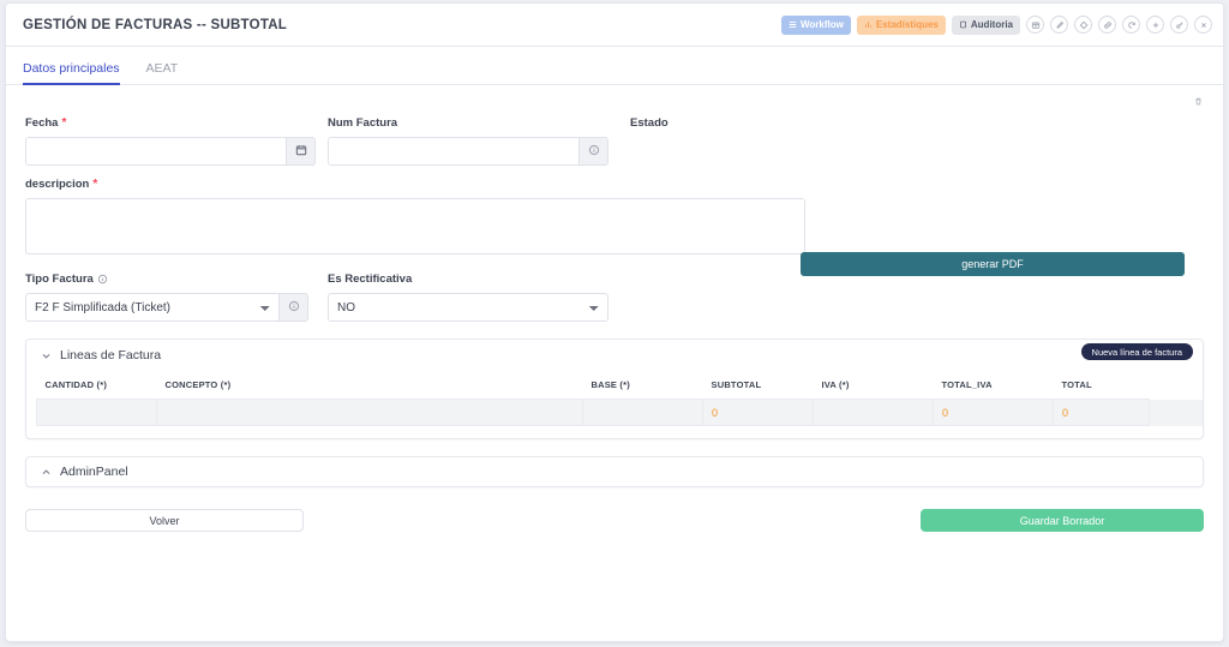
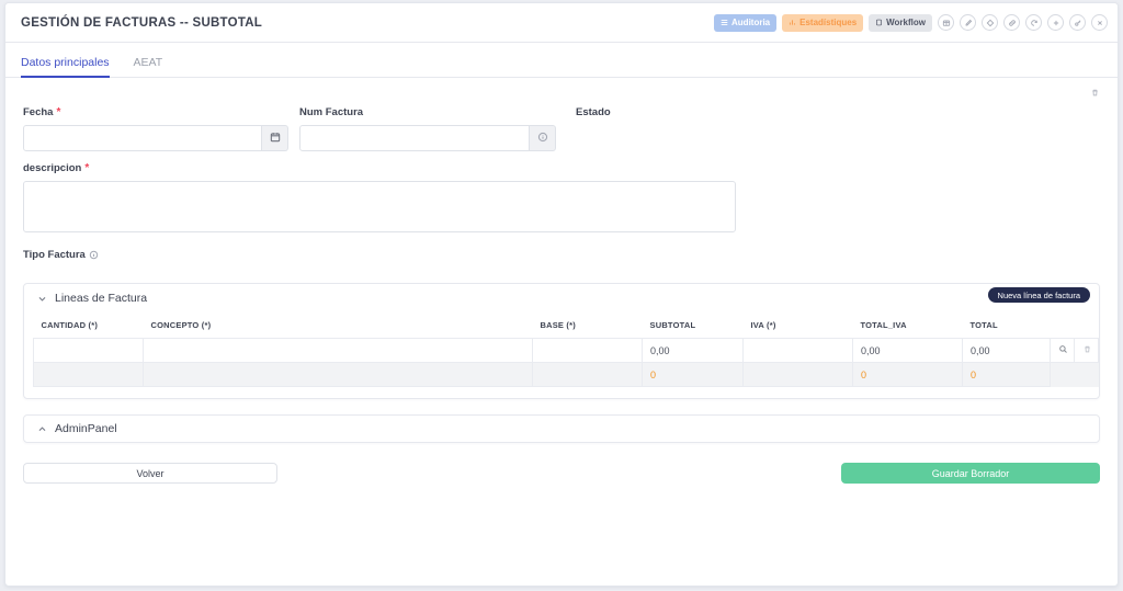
  GESTIÓN DE FACTURAS -- SUBTOTAL
- Workflow
+ Auditoria
  Estadístiques
- Auditoria
+ Workflow
  Datos principales
  AEAT
  Fecha
  *
  Num Factura
  Estado
  descripcion
  *
- generar PDF
  Tipo Factura
- F2 F Simplificada (Ticket)
- Es Rectificativa
- NO
  Lineas de Factura
  Nueva línea de factura
  CANTIDAD (*)	CONCEPTO (*)	BASE (*)	SUBTOTAL	IVA (*)	TOTAL_IVA	TOTAL
+ 			0,00		0,00	0,00
  			0		0	0
  AdminPanel
  Volver
  Guardar Borrador
